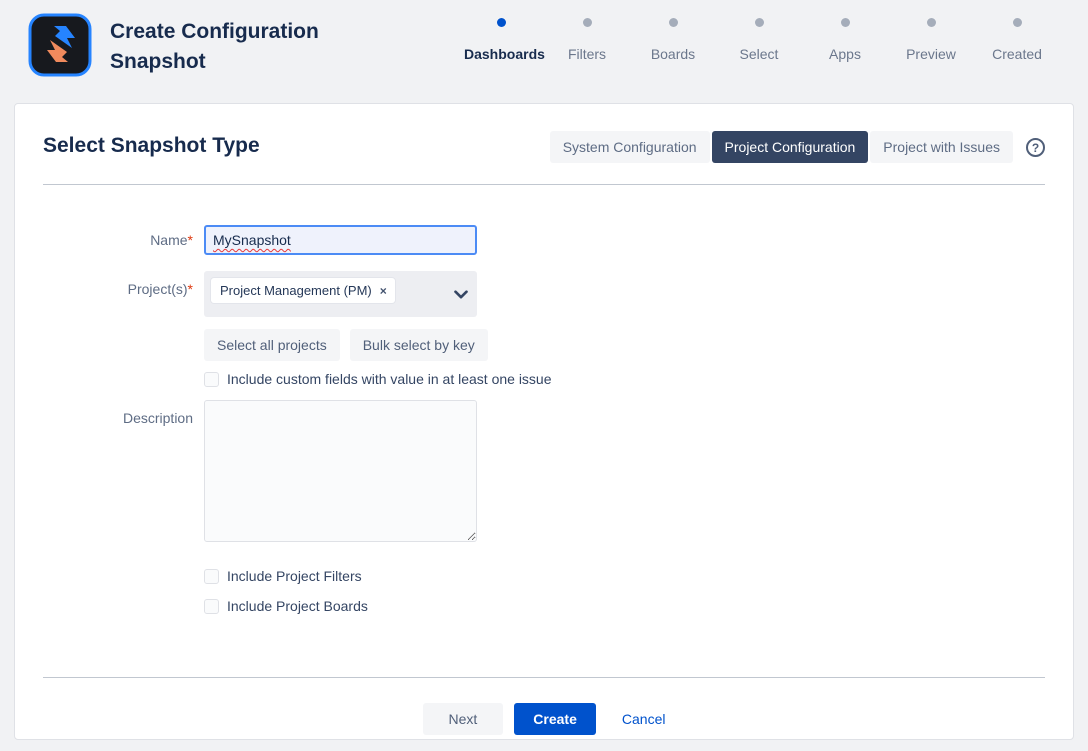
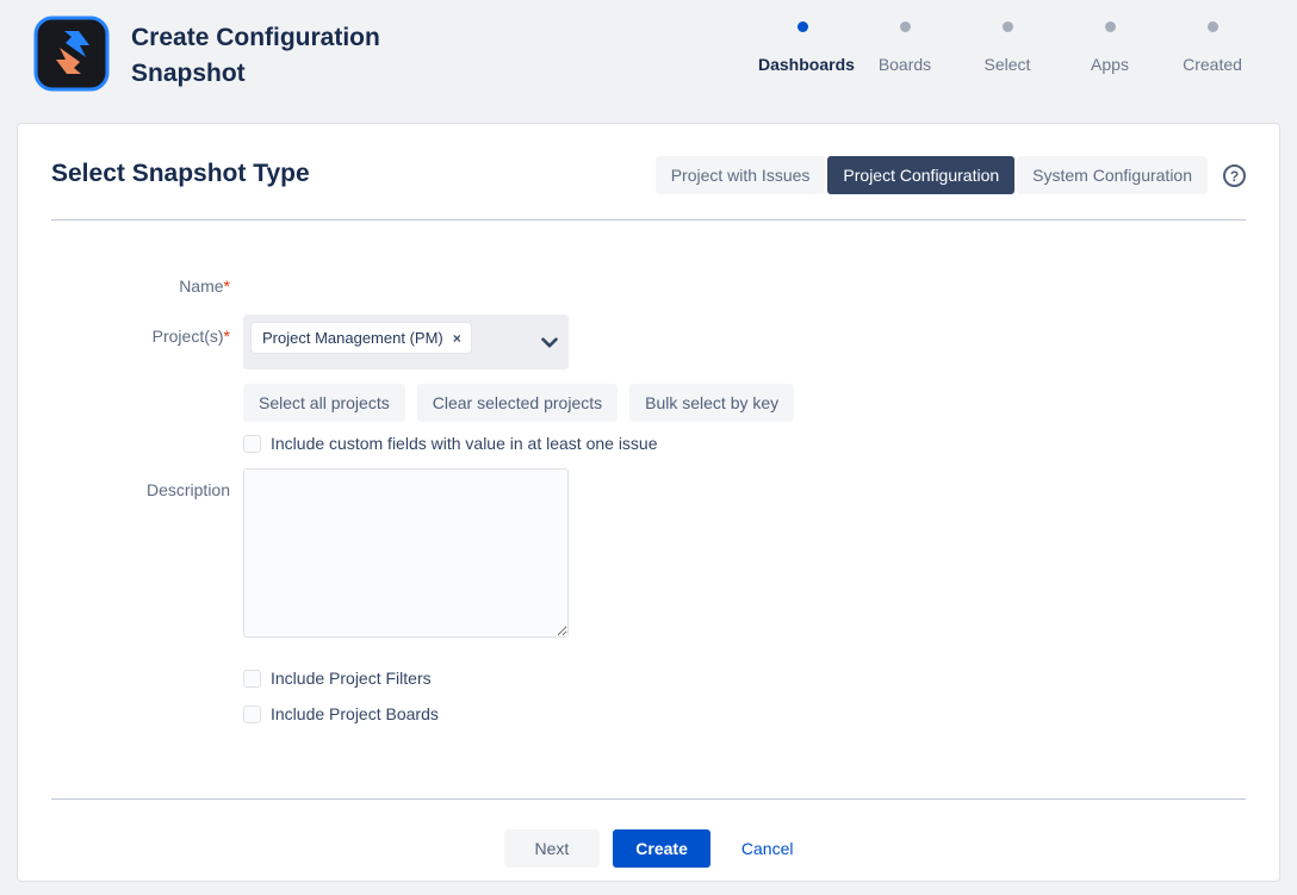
  Create Configuration Snapshot
  Dashboards
- Filters
  Boards
  Select
  Apps
- Preview
  Created
  Select Snapshot Type
- System Configuration
+ Project with Issues
  Project Configuration
- Project with Issues
+ System Configuration
  ?
  Name*
- MySnapshot
  Project(s)*
  Project Management (PM)
  ×
  Select all projects
+ Clear selected projects
  Bulk select by key
  Include custom fields with value in at least one issue
  Description
  Include Project Filters
  Include Project Boards
  Next
  Create
  Cancel
